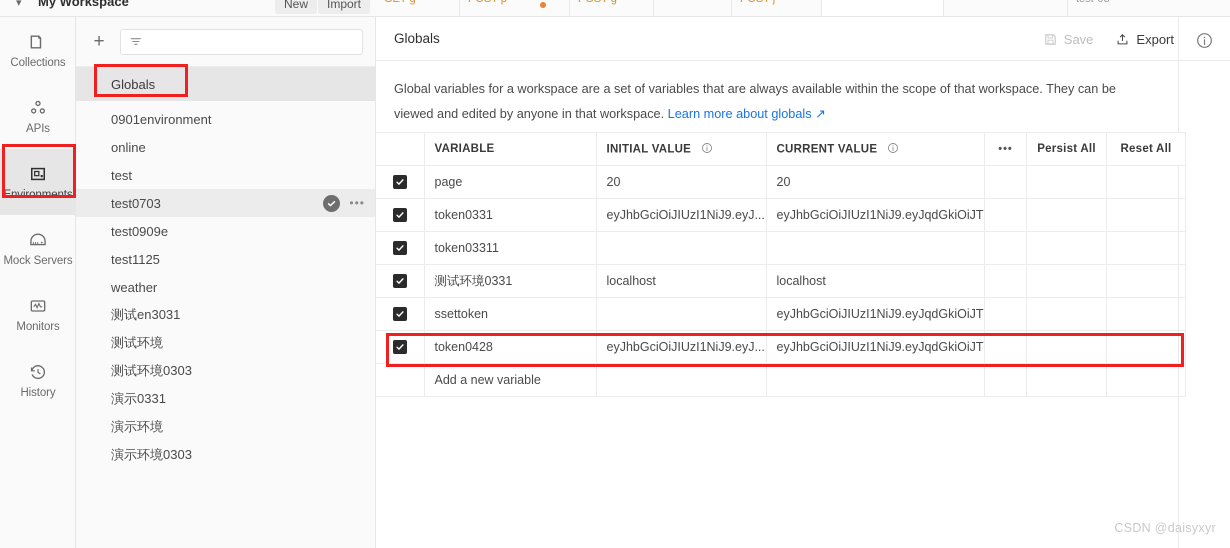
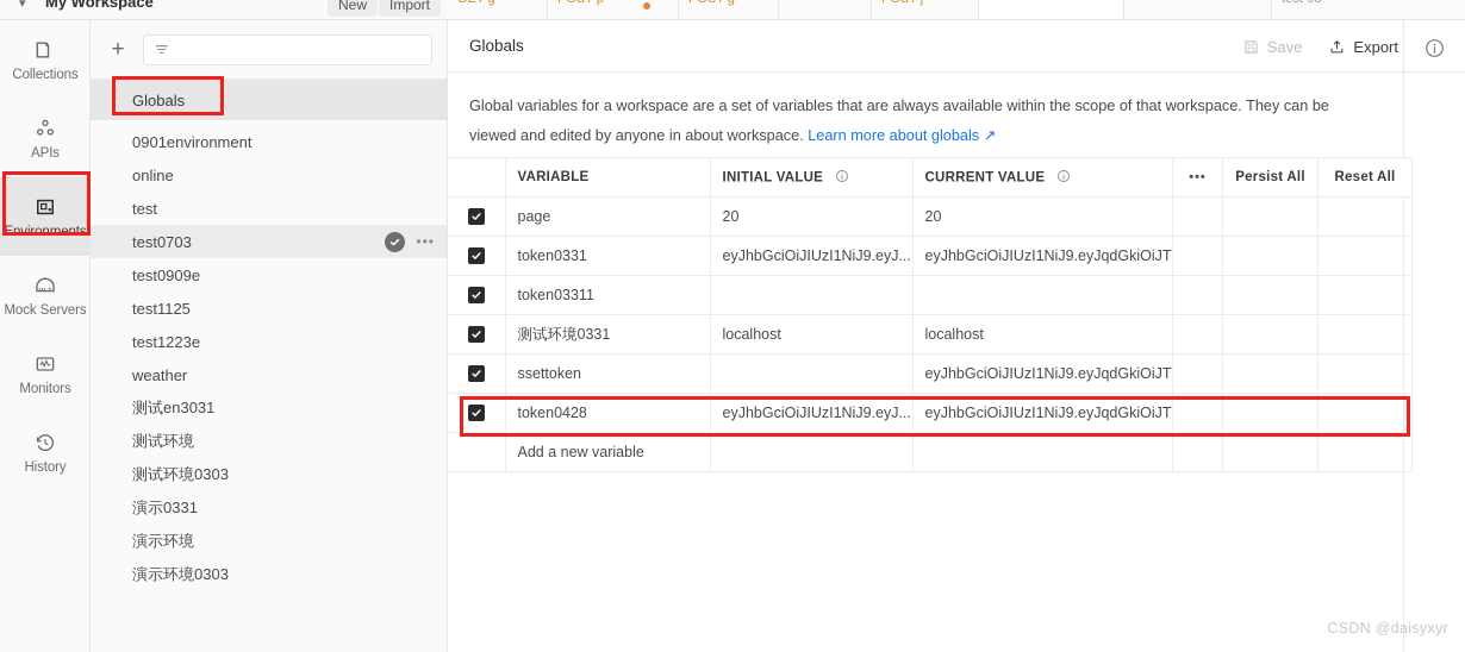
  ▾
  My Workspace
  New
  Import
  Collections
  APIs
  Environments
  Mock Servers
  Monitors
  History
  +
  Globals
  0901environment
  online
  test
  test0703
  •••
  test0909e
  test1125
+ test1223e
  weather
  测试en3031
  测试环境
  测试环境0303
  演示0331
  演示环境
  演示环境0303
  Globals
  Save
  Export
- Global variables for a workspace are a set of variables that are always available within the scope of that workspace. They can be viewed and edited by anyone in that workspace. Learn more about globals ↗
+ Global variables for a workspace are a set of variables that are always available within the scope of that workspace. They can be viewed and edited by anyone in about workspace. Learn more about globals ↗
  	VARIABLE	INITIAL VALUE	CURRENT VALUE	•••	Persist All	Reset All
  	page	20	20
  	token03311
  	测试环境0331	localhost	localhost
  	Add a new variable
  CSDN @daisyxyr
